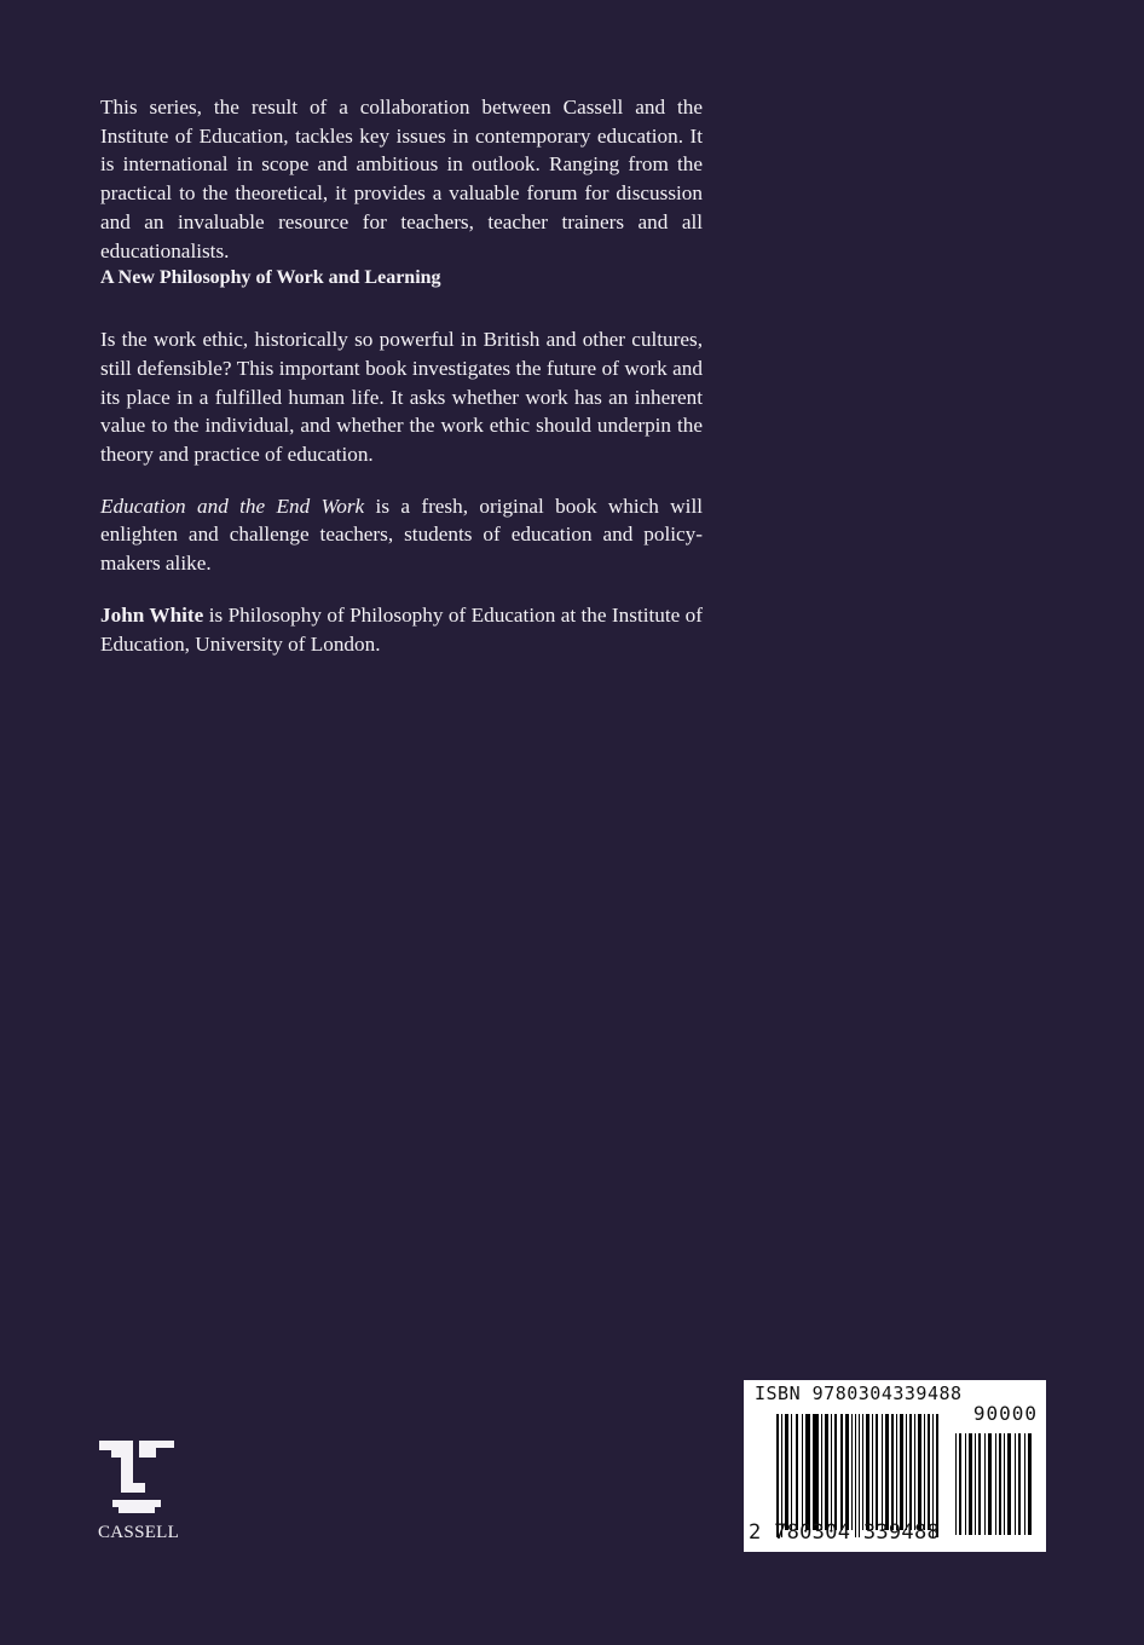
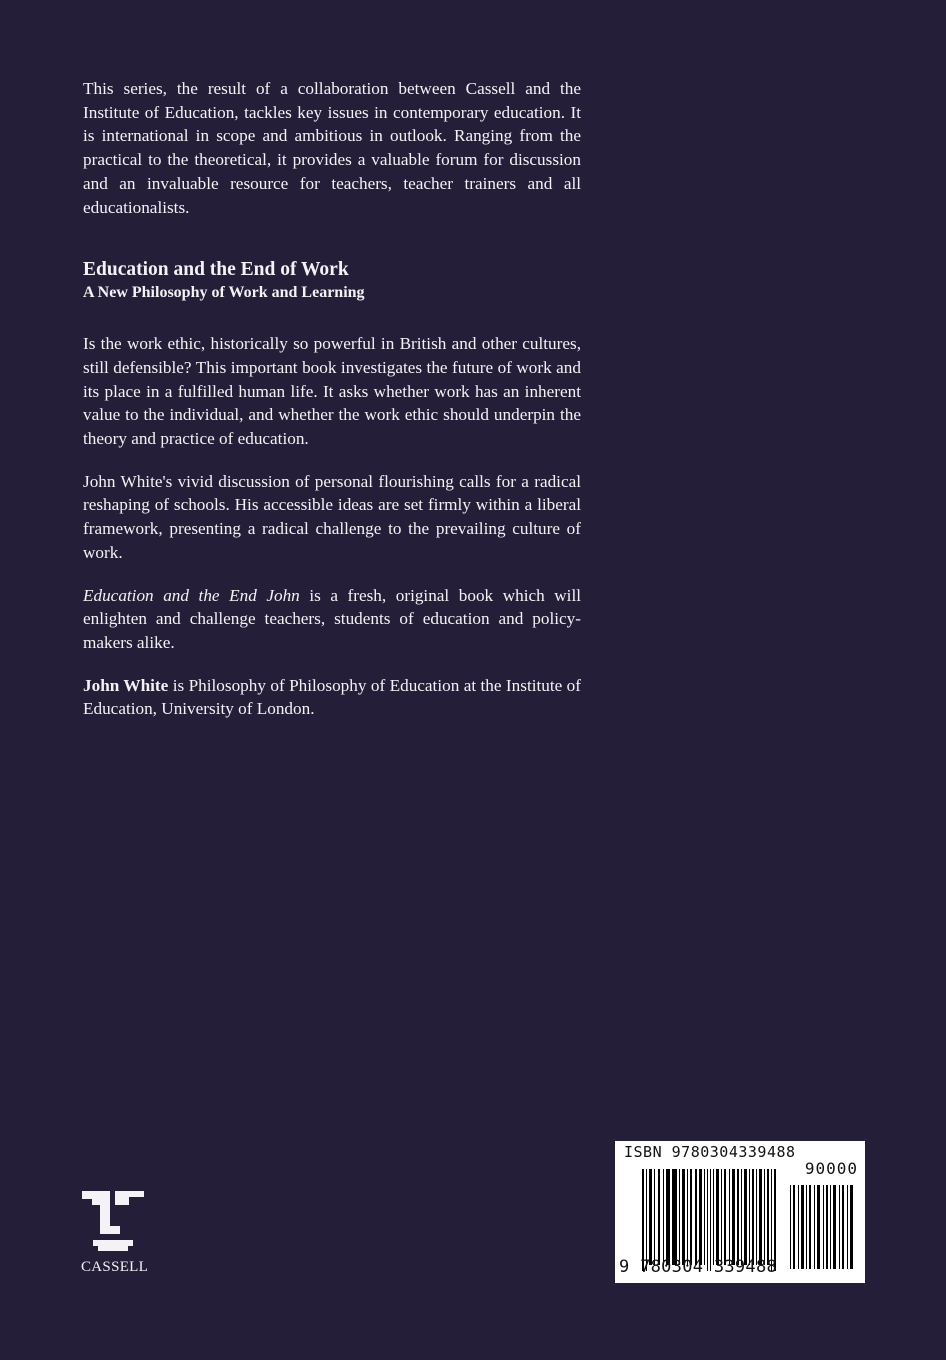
  This series, the result of a collaboration between Cassell and the Institute of Education, tackles key issues in contemporary education. It is international in scope and ambitious in outlook. Ranging from the practical to the theoretical, it provides a valuable forum for discussion and an invaluable resource for teachers, teacher trainers and all educationalists.
+ Education and the End of Work
  A New Philosophy of Work and Learning
  Is the work ethic, historically so powerful in British and other cultures, still defensible? This important book investigates the future of work and its place in a fulfilled human life. It asks whether work has an inherent value to the individual, and whether the work ethic should underpin the theory and practice of education.
+ John White's vivid discussion of personal flourishing calls for a radical reshaping of schools. His accessible ideas are set firmly within a liberal framework, presenting a radical challenge to the prevailing culture of work.
- Education and the End Work is a fresh, original book which will enlighten and challenge teachers, students of education and policy-makers alike.
+ Education and the End John is a fresh, original book which will enlighten and challenge teachers, students of education and policy-makers alike.
  John White is Philosophy of Philosophy of Education at the Institute of Education, University of London.
  CASSELL
  ISBN 9780304339488
  90000
- 2 780304 339488
+ 9 780304 339488
